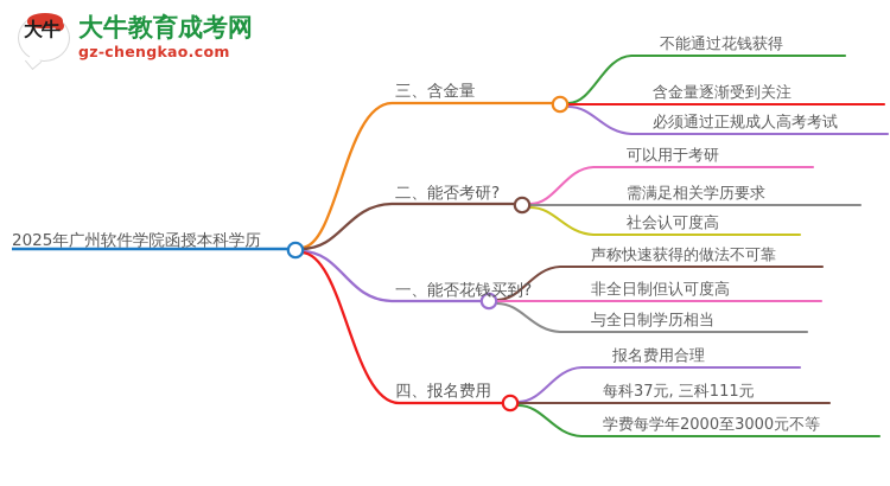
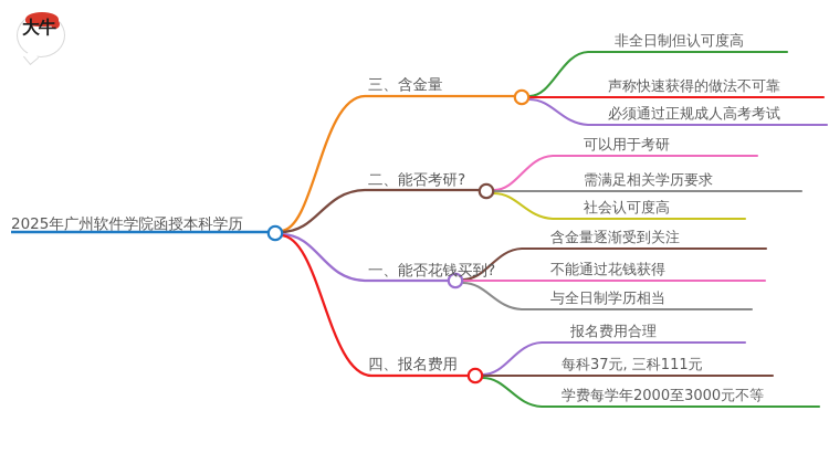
  大牛
- 大牛教育成考网
- gz-chengkao.com
  2025年广州软件学院函授本科学历
  三、含金量
  二、能否考研?
  一、能否花钱买到?
  四、报名费用
- 不能通过花钱获得
+ 非全日制但认可度高
- 含金量逐渐受到关注
+ 声称快速获得的做法不可靠
  必须通过正规成人高考考试
  可以用于考研
  需满足相关学历要求
  社会认可度高
- 声称快速获得的做法不可靠
+ 含金量逐渐受到关注
- 非全日制但认可度高
+ 不能通过花钱获得
  与全日制学历相当
  报名费用合理
  每科37元, 三科111元
  学费每学年2000至3000元不等
